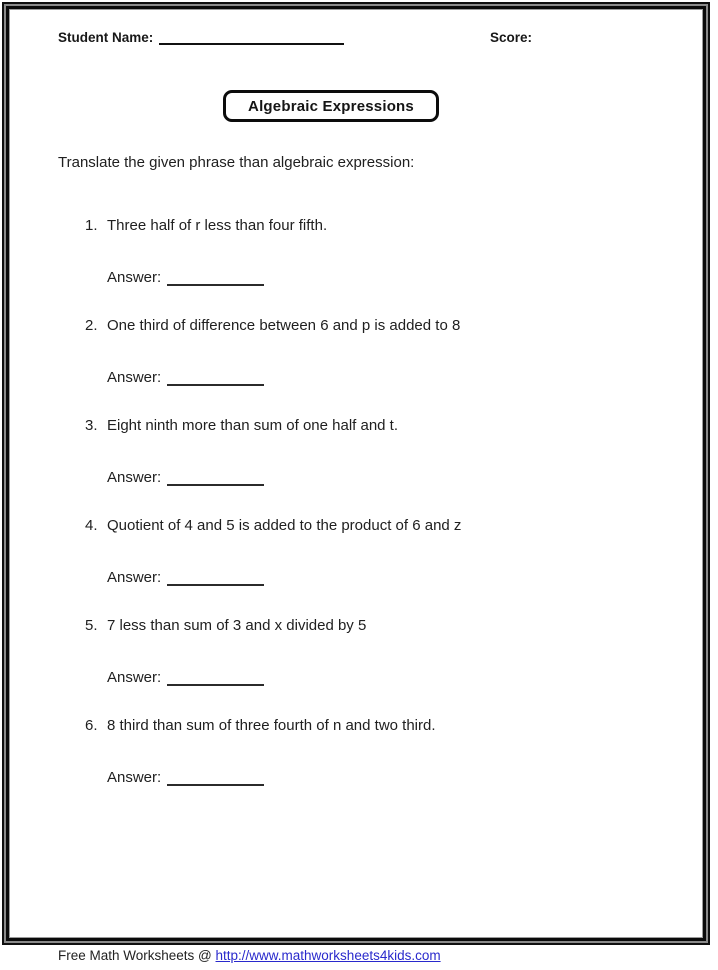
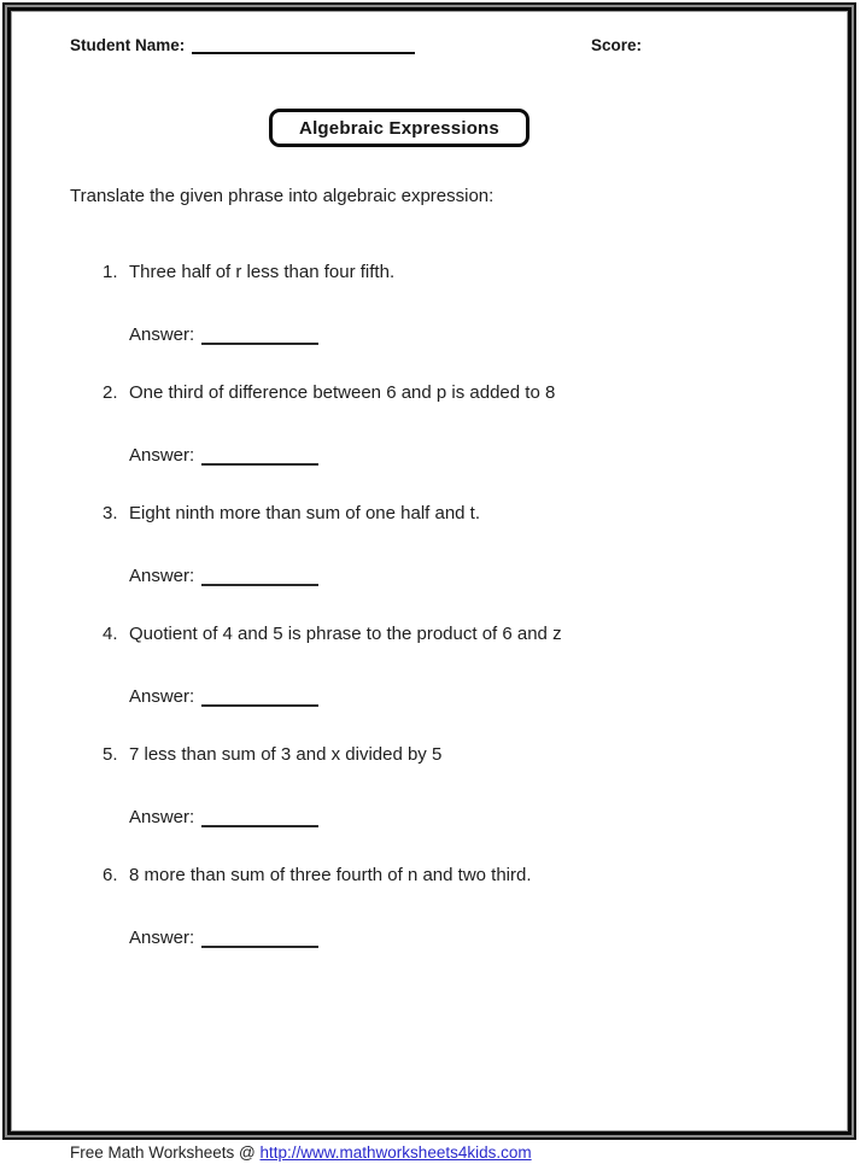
  Student Name:
  Score:
  Algebraic Expressions
- Translate the given phrase than algebraic expression:
+ Translate the given phrase into algebraic expression:
  1.
  Three half of r less than four fifth.
  Answer:
  2.
  One third of difference between 6 and p is added to 8
  Answer:
  3.
  Eight ninth more than sum of one half and t.
  Answer:
  4.
- Quotient of 4 and 5 is added to the product of 6 and z
+ Quotient of 4 and 5 is phrase to the product of 6 and z
  Answer:
  5.
  7 less than sum of 3 and x divided by 5
  Answer:
  6.
- 8 third than sum of three fourth of n and two third.
+ 8 more than sum of three fourth of n and two third.
  Answer:
  Free Math Worksheets @ http://www.mathworksheets4kids.com
